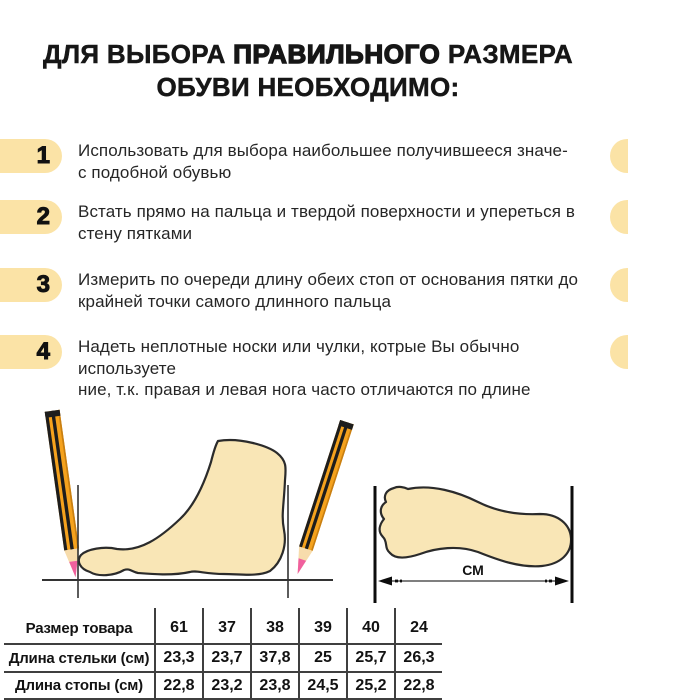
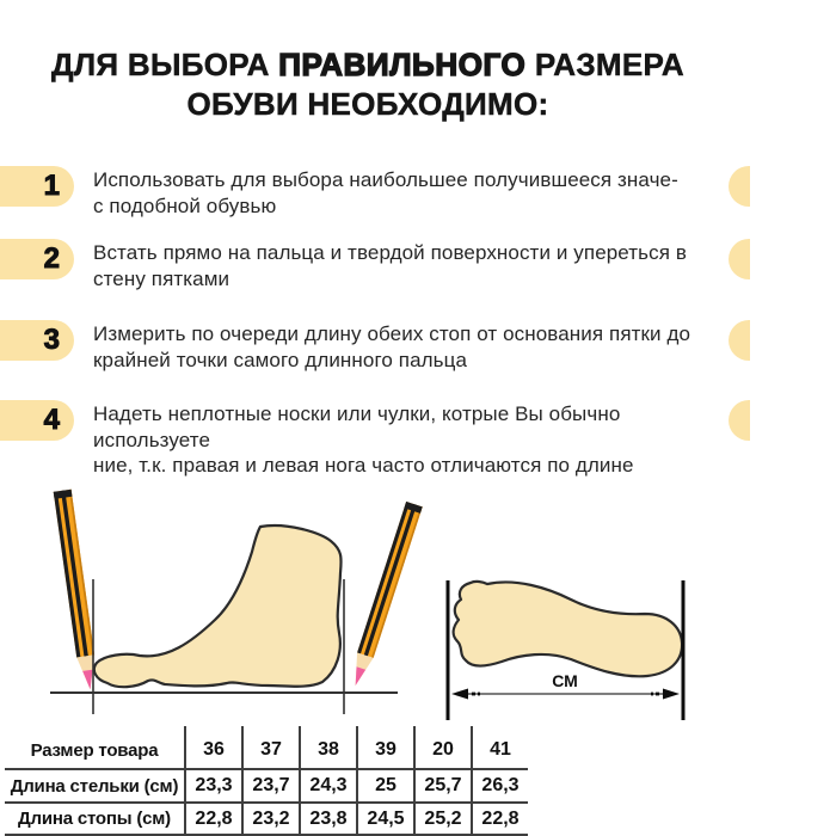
  ДЛЯ ВЫБОРА ПРАВИЛЬНОГО РАЗМЕРА
  ОБУВИ НЕОБХОДИМО:
  1
  Использовать для выбора наибольшее получившееся значе-
  с подобной обувью
  2
  Встать прямо на пальца и твердой поверхности и упереться в
  стену пятками
  3
  Измерить по очереди длину обеих стоп от основания пятки до
  крайней точки самого длинного пальца
  4
  Надеть неплотные носки или чулки, котрые Вы обычно используете
  ние, т.к. правая и левая нога часто отличаются по длине
  СМ
  Размер товара
- 61
+ 36
  37
  38
  39
- 40
+ 20
- 24
+ 41
  Длина стельки (см)
  23,3
  23,7
- 37,8
+ 24,3
  25
  25,7
  26,3
  Длина стопы (см)
  22,8
  23,2
  23,8
  24,5
  25,2
  22,8
